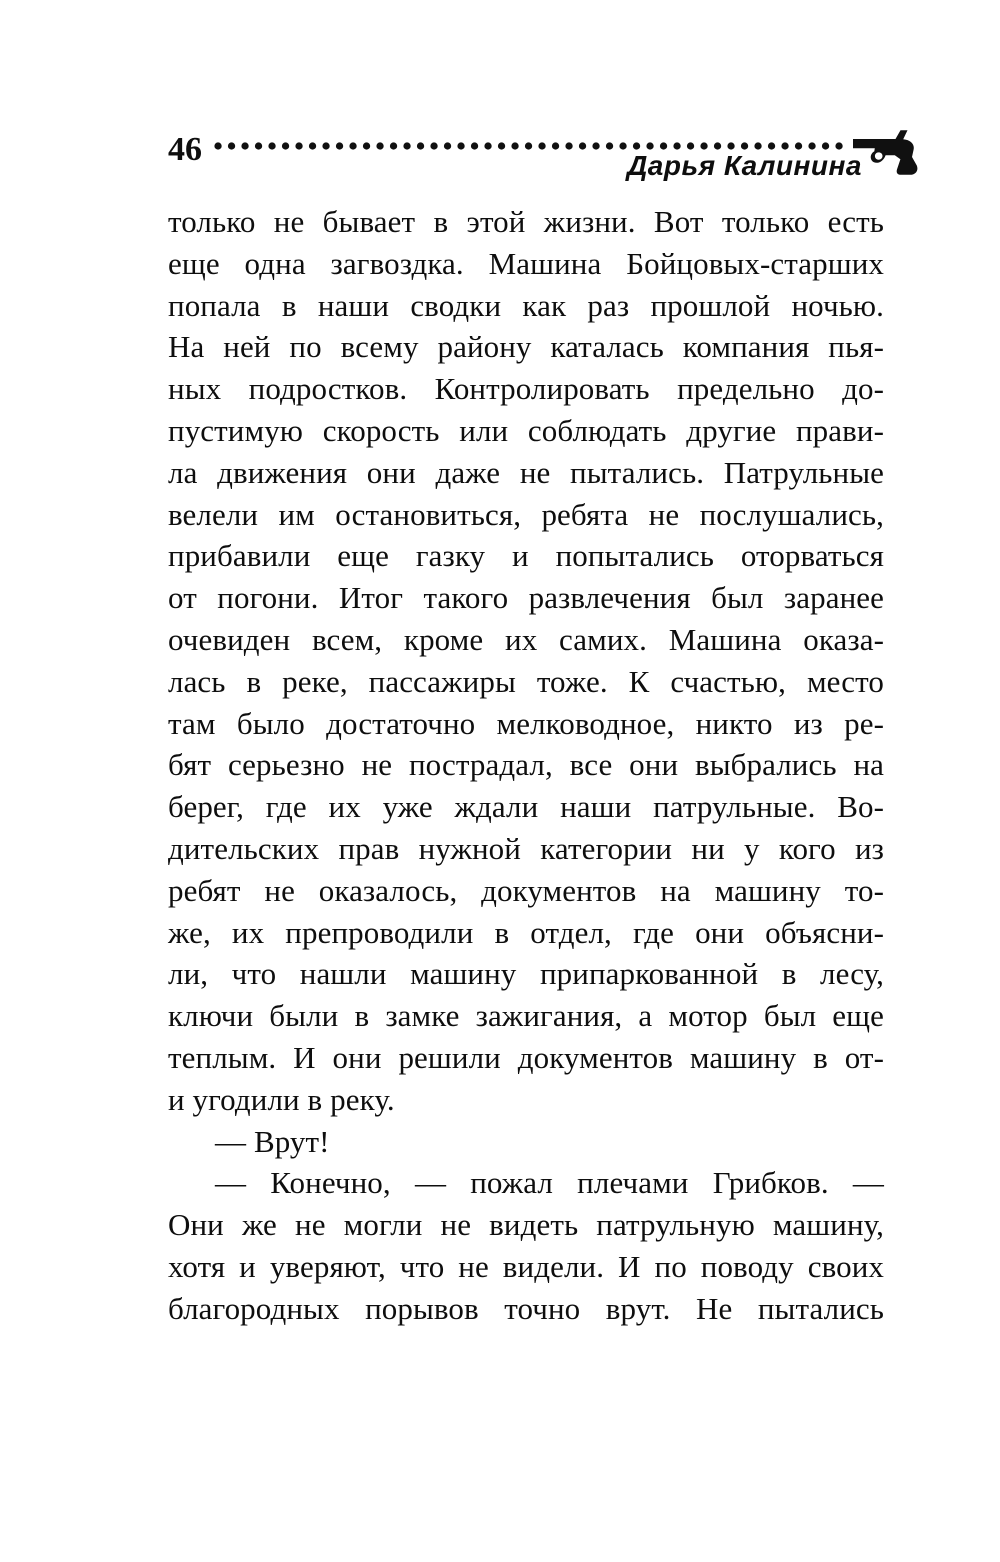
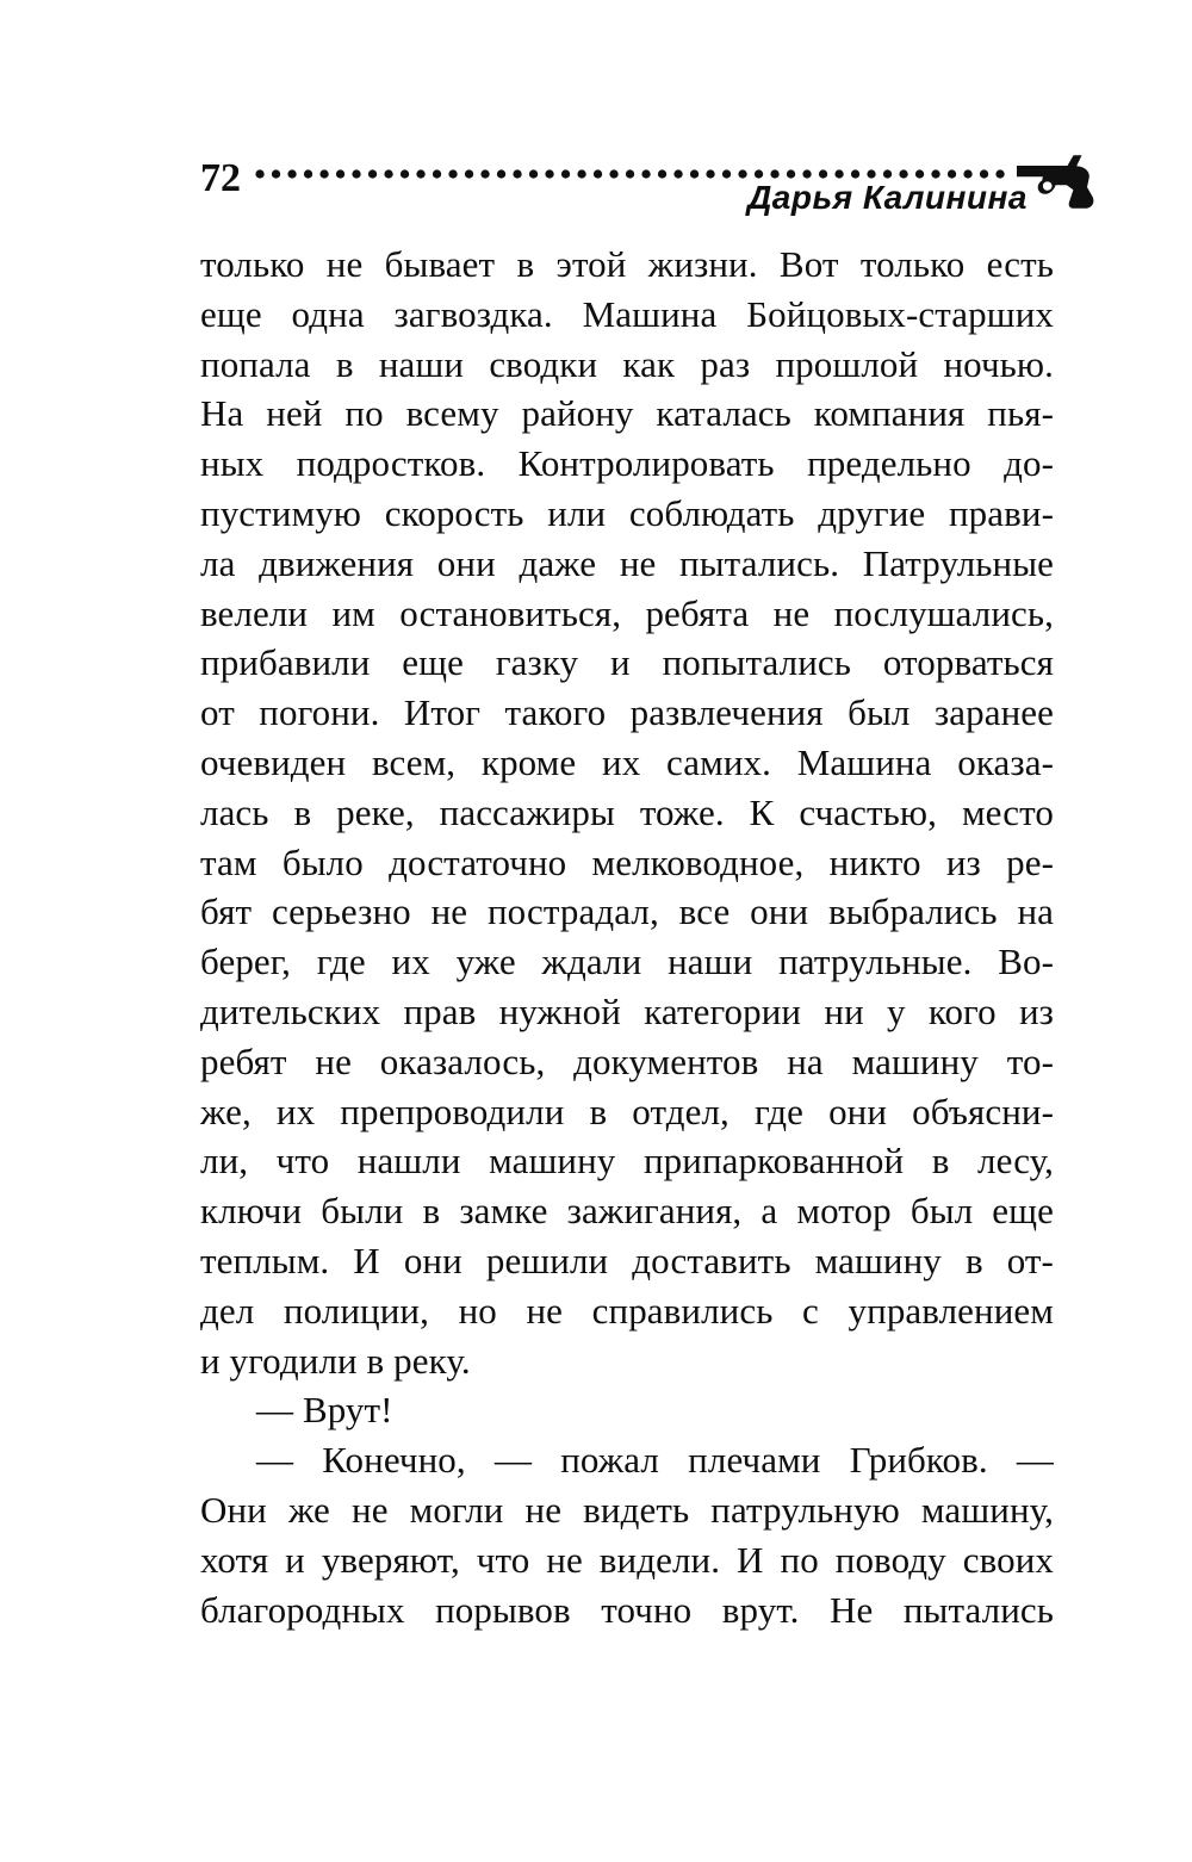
- 46
+ 72
  Дарья Калинина
  только не бывает в этой жизни. Вот только есть
  еще одна загвоздка. Машина Бойцовых-старших
  попала в наши сводки как раз прошлой ночью.
  На ней по всему району каталась компания пья-
  ных подростков. Контролировать предельно до-
  пустимую скорость или соблюдать другие прави-
  ла движения они даже не пытались. Патрульные
  велели им остановиться, ребята не послушались,
  прибавили еще газку и попытались оторваться
  от погони. Итог такого развлечения был заранее
  очевиден всем, кроме их самих. Машина оказа-
  лась в реке, пассажиры тоже. К счастью, место
  там было достаточно мелководное, никто из ре-
  бят серьезно не пострадал, все они выбрались на
  берег, где их уже ждали наши патрульные. Во-
  дительских прав нужной категории ни у кого из
  ребят не оказалось, документов на машину то-
  же, их препроводили в отдел, где они объясни-
  ли, что нашли машину припаркованной в лесу,
  ключи были в замке зажигания, а мотор был еще
- теплым. И они решили документов машину в от-
+ теплым. И они решили доставить машину в от-
+ дел полиции, но не справились с управлением
  и угодили в реку.
  — Врут!
  — Конечно, — пожал плечами Грибков. —
  Они же не могли не видеть патрульную машину,
  хотя и уверяют, что не видели. И по поводу своих
  благородных порывов точно врут. Не пытались
